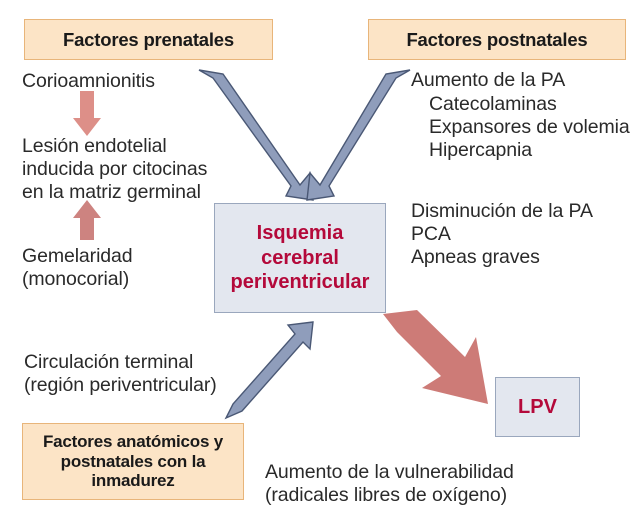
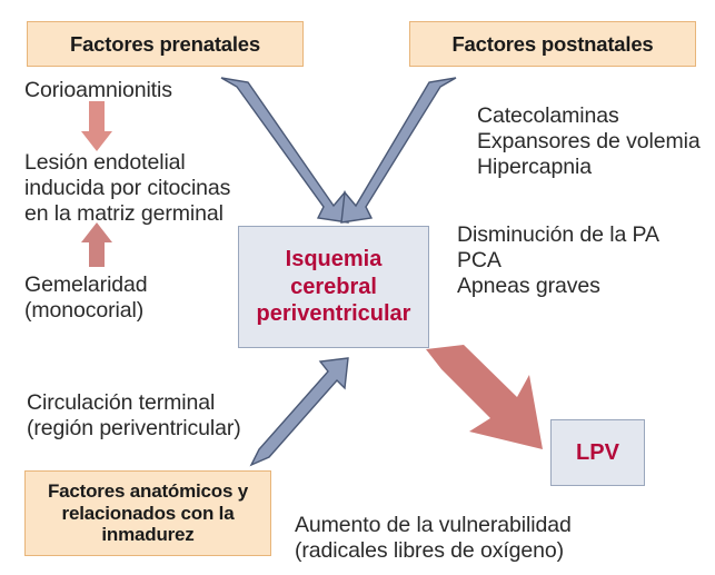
  Factores prenatales
  Factores postnatales
- Factores anatómicos y postnatales con la inmadurez
+ Factores anatómicos y relacionados con la inmadurez
  Isquemia cerebral periventricular
  LPV
  Corioamnionitis
  Lesión endotelial
  inducida por citocinas
  en la matriz germinal
  Gemelaridad
  (monocorial)
  Circulación terminal
  (región periventricular)
- Aumento de la PA
  Catecolaminas
  Expansores de volemia
  Hipercapnia
  Disminución de la PA
  PCA
  Apneas graves
  Aumento de la vulnerabilidad
  (radicales libres de oxígeno)
